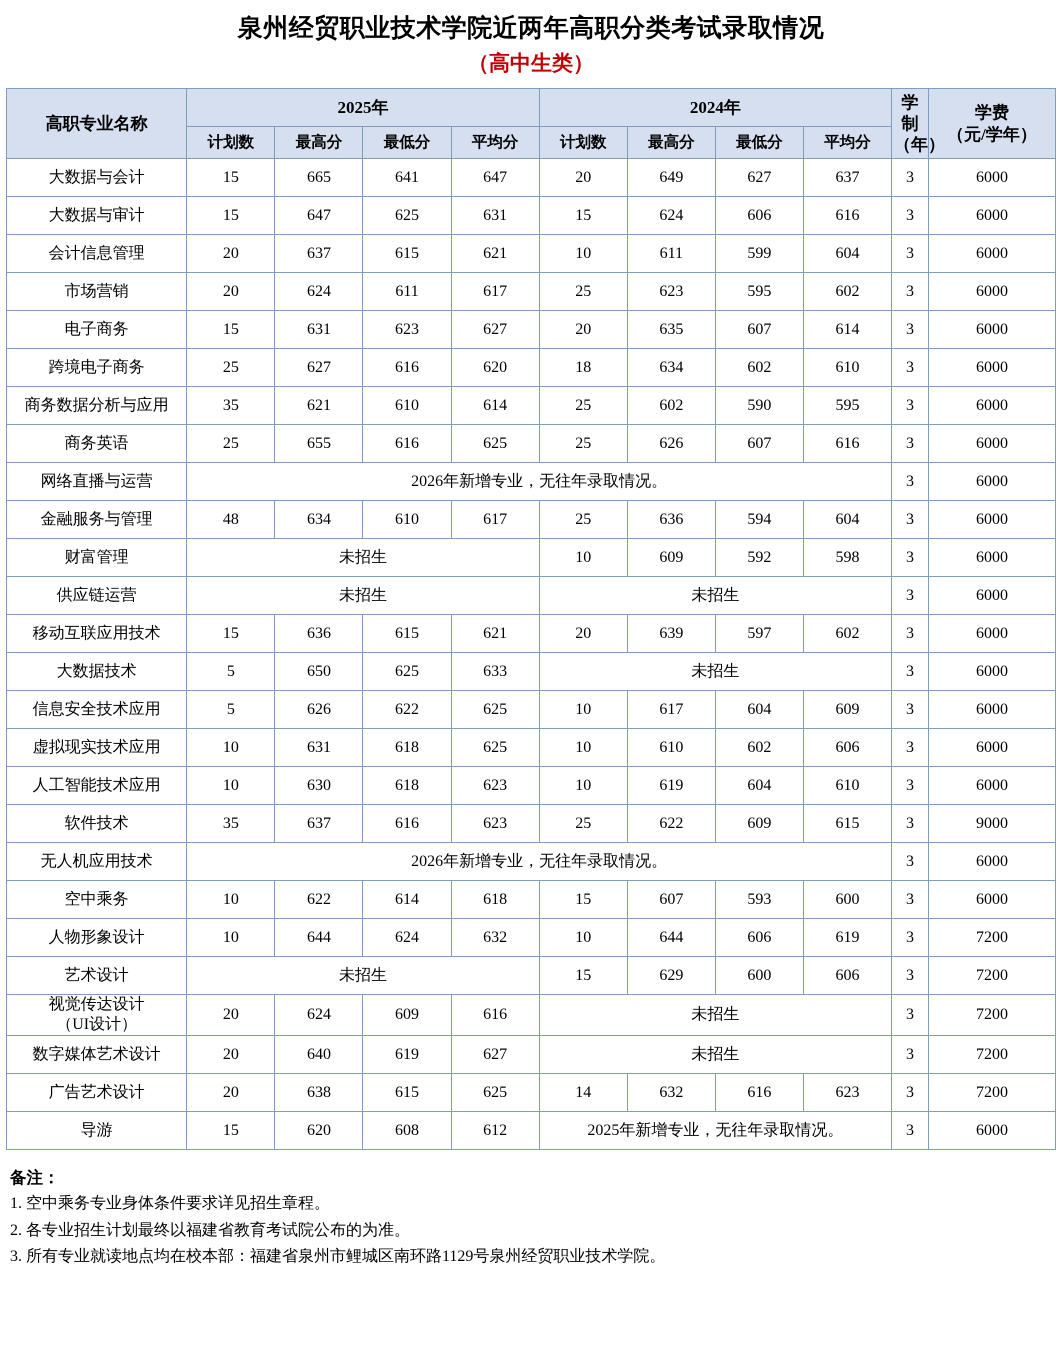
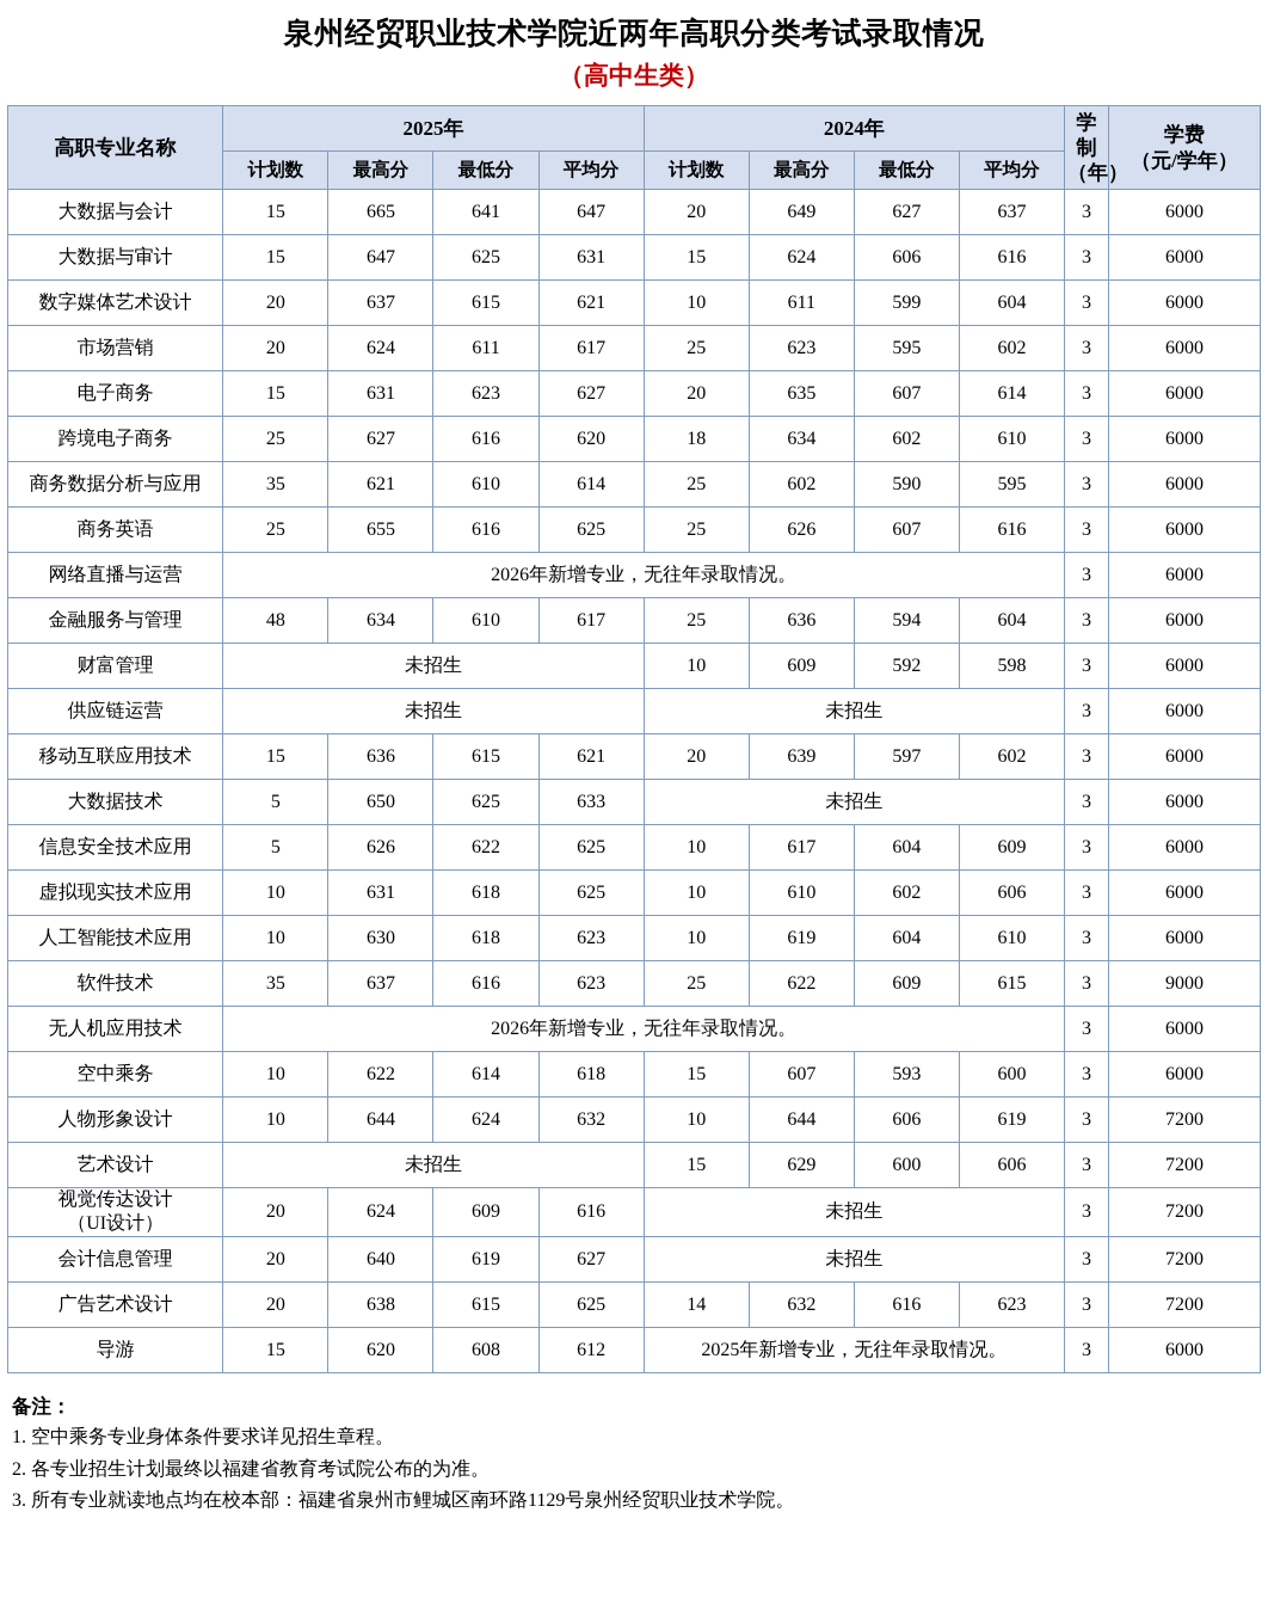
  泉州经贸职业技术学院近两年高职分类考试录取情况
  （高中生类）
  高职专业名称	2025年	2024年	学制 （年）	学费 （元/学年）
  计划数	最高分	最低分	平均分	计划数	最高分	最低分	平均分
  大数据与会计	15	665	641	647	20	649	627	637	3	6000
  大数据与审计	15	647	625	631	15	624	606	616	3	6000
- 会计信息管理	20	637	615	621	10	611	599	604	3	6000
+ 数字媒体艺术设计	20	637	615	621	10	611	599	604	3	6000
  市场营销	20	624	611	617	25	623	595	602	3	6000
  电子商务	15	631	623	627	20	635	607	614	3	6000
  跨境电子商务	25	627	616	620	18	634	602	610	3	6000
  商务数据分析与应用	35	621	610	614	25	602	590	595	3	6000
  商务英语	25	655	616	625	25	626	607	616	3	6000
  网络直播与运营	2026年新增专业，无往年录取情况。	3	6000
  金融服务与管理	48	634	610	617	25	636	594	604	3	6000
  财富管理	未招生	10	609	592	598	3	6000
  供应链运营	未招生	未招生	3	6000
  移动互联应用技术	15	636	615	621	20	639	597	602	3	6000
  大数据技术	5	650	625	633	未招生	3	6000
  信息安全技术应用	5	626	622	625	10	617	604	609	3	6000
  虚拟现实技术应用	10	631	618	625	10	610	602	606	3	6000
  人工智能技术应用	10	630	618	623	10	619	604	610	3	6000
  软件技术	35	637	616	623	25	622	609	615	3	9000
  无人机应用技术	2026年新增专业，无往年录取情况。	3	6000
  空中乘务	10	622	614	618	15	607	593	600	3	6000
  人物形象设计	10	644	624	632	10	644	606	619	3	7200
  艺术设计	未招生	15	629	600	606	3	7200
  视觉传达设计（UI设计）	20	624	609	616	未招生	3	7200
- 数字媒体艺术设计	20	640	619	627	未招生	3	7200
+ 会计信息管理	20	640	619	627	未招生	3	7200
  广告艺术设计	20	638	615	625	14	632	616	623	3	7200
  导游	15	620	608	612	2025年新增专业，无往年录取情况。	3	6000
  备注：
  1. 空中乘务专业身体条件要求详见招生章程。
  2. 各专业招生计划最终以福建省教育考试院公布的为准。
  3. 所有专业就读地点均在校本部：福建省泉州市鲤城区南环路1129号泉州经贸职业技术学院。
